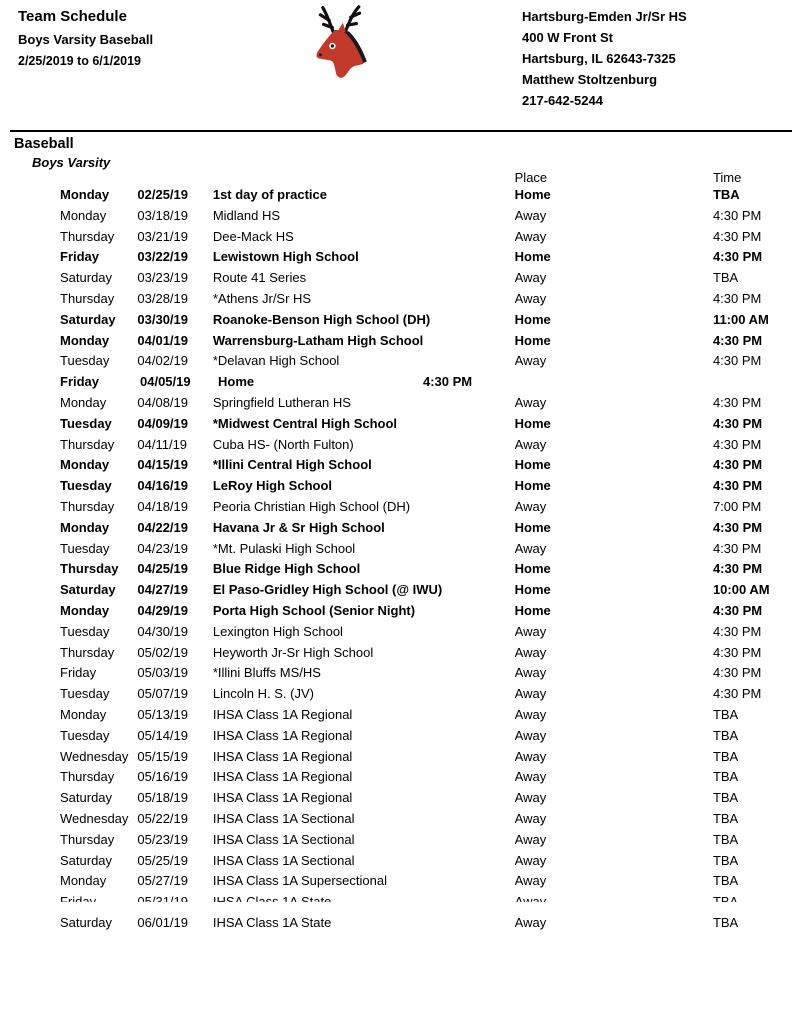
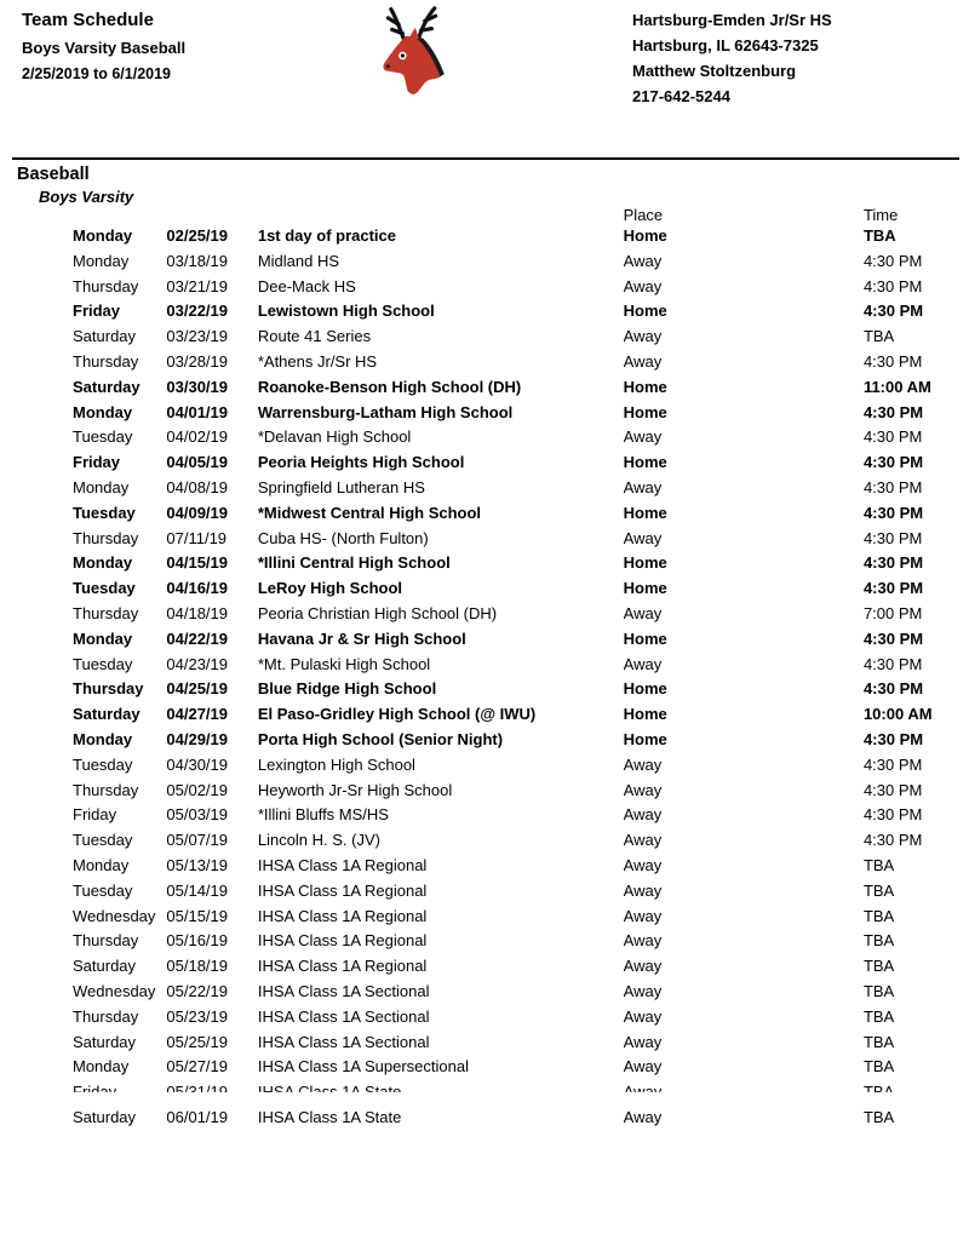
  Team Schedule
  Boys Varsity Baseball
  2/25/2019 to 6/1/2019
  Hartsburg-Emden Jr/Sr HS
- 400 W Front St
  Hartsburg, IL 62643-7325
  Matthew Stoltzenburg
  217-642-5244
  Baseball
  Boys Varsity
  Place
  Time
  Monday
  02/25/19
  1st day of practice
  Home
  TBA
  Monday
  03/18/19
  Midland HS
  Away
  4:30 PM
  Thursday
  03/21/19
  Dee-Mack HS
  Away
  4:30 PM
  Friday
  03/22/19
  Lewistown High School
  Home
  4:30 PM
  Saturday
  03/23/19
  Route 41 Series
  Away
  TBA
  Thursday
  03/28/19
  *Athens Jr/Sr HS
  Away
  4:30 PM
  Saturday
  03/30/19
  Roanoke-Benson High School (DH)
  Home
  11:00 AM
  Monday
  04/01/19
  Warrensburg-Latham High School
  Home
  4:30 PM
  Tuesday
  04/02/19
  *Delavan High School
  Away
  4:30 PM
  Friday
  04/05/19
+ Peoria Heights High School
  Home
  4:30 PM
  Monday
  04/08/19
  Springfield Lutheran HS
  Away
  4:30 PM
  Tuesday
  04/09/19
  *Midwest Central High School
  Home
  4:30 PM
  Thursday
- 04/11/19
+ 07/11/19
  Cuba HS- (North Fulton)
  Away
  4:30 PM
  Monday
  04/15/19
  *Illini Central High School
  Home
  4:30 PM
  Tuesday
  04/16/19
  LeRoy High School
  Home
  4:30 PM
  Thursday
  04/18/19
  Peoria Christian High School (DH)
  Away
  7:00 PM
  Monday
  04/22/19
  Havana Jr & Sr High School
  Home
  4:30 PM
  Tuesday
  04/23/19
  *Mt. Pulaski High School
  Away
  4:30 PM
  Thursday
  04/25/19
  Blue Ridge High School
  Home
  4:30 PM
  Saturday
  04/27/19
  El Paso-Gridley High School (@ IWU)
  Home
  10:00 AM
  Monday
  04/29/19
  Porta High School (Senior Night)
  Home
  4:30 PM
  Tuesday
  04/30/19
  Lexington High School
  Away
  4:30 PM
  Thursday
  05/02/19
  Heyworth Jr-Sr High School
  Away
  4:30 PM
  Friday
  05/03/19
  *Illini Bluffs MS/HS
  Away
  4:30 PM
  Tuesday
  05/07/19
  Lincoln H. S. (JV)
  Away
  4:30 PM
  Monday
  05/13/19
  IHSA Class 1A Regional
  Away
  TBA
  Tuesday
  05/14/19
  IHSA Class 1A Regional
  Away
  TBA
  Wednesday
  05/15/19
  IHSA Class 1A Regional
  Away
  TBA
  Thursday
  05/16/19
  IHSA Class 1A Regional
  Away
  TBA
  Saturday
  05/18/19
  IHSA Class 1A Regional
  Away
  TBA
  Wednesday
  05/22/19
  IHSA Class 1A Sectional
  Away
  TBA
  Thursday
  05/23/19
  IHSA Class 1A Sectional
  Away
  TBA
  Saturday
  05/25/19
  IHSA Class 1A Sectional
  Away
  TBA
  Monday
  05/27/19
  IHSA Class 1A Supersectional
  Away
  TBA
  Friday
  05/31/19
  IHSA Class 1A State
  Away
  TBA
  Saturday
  06/01/19
  IHSA Class 1A State
  Away
  TBA
